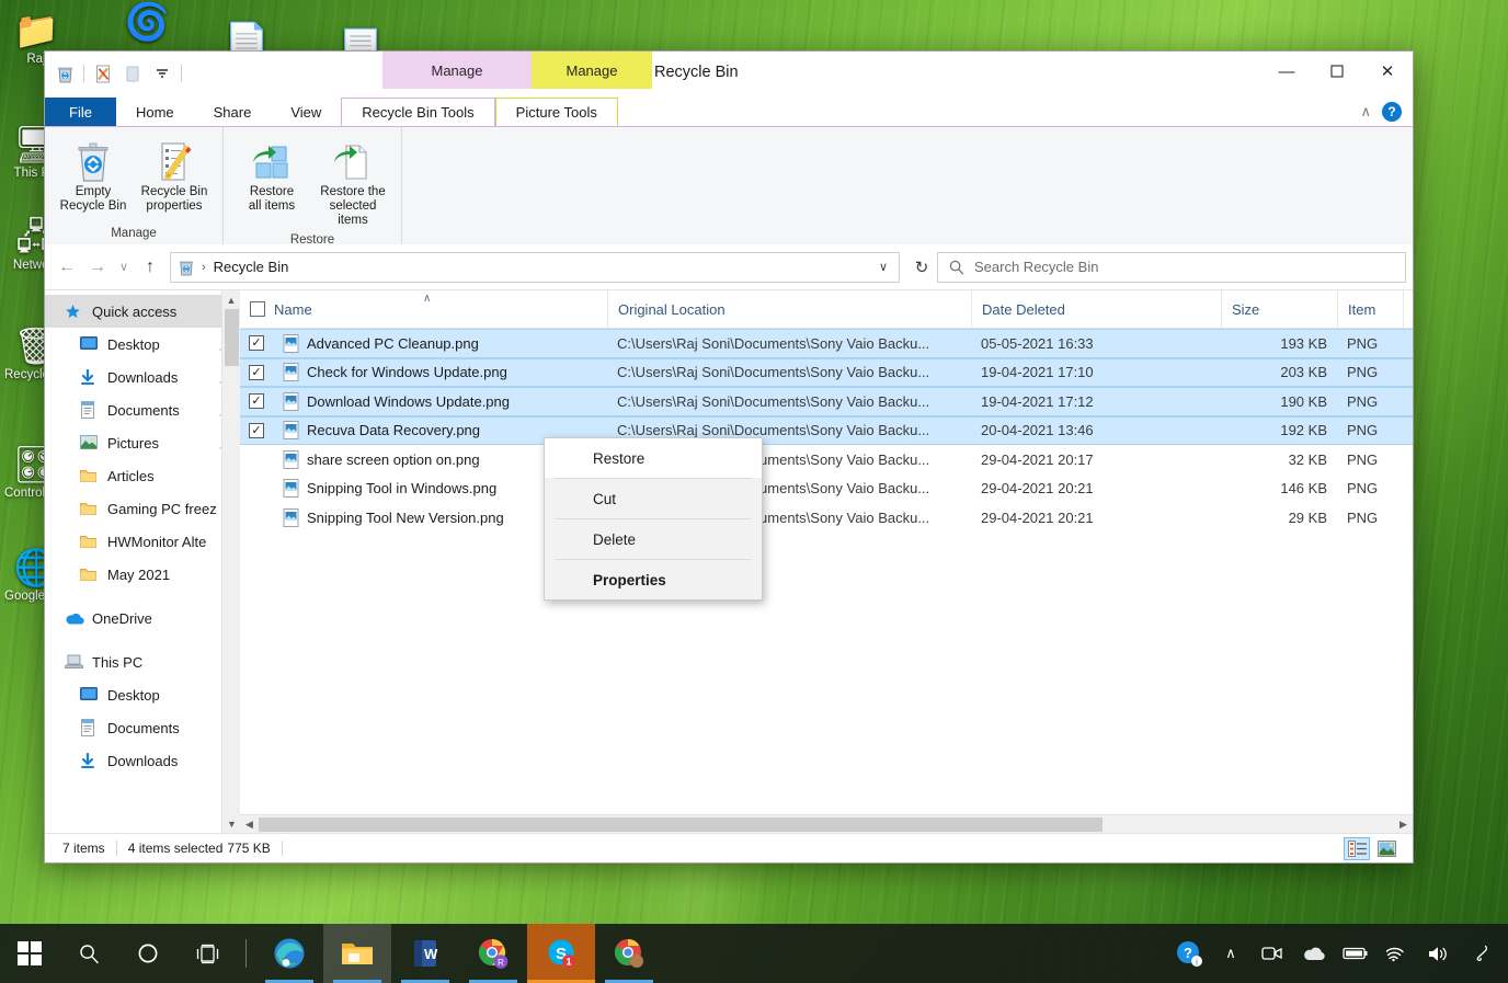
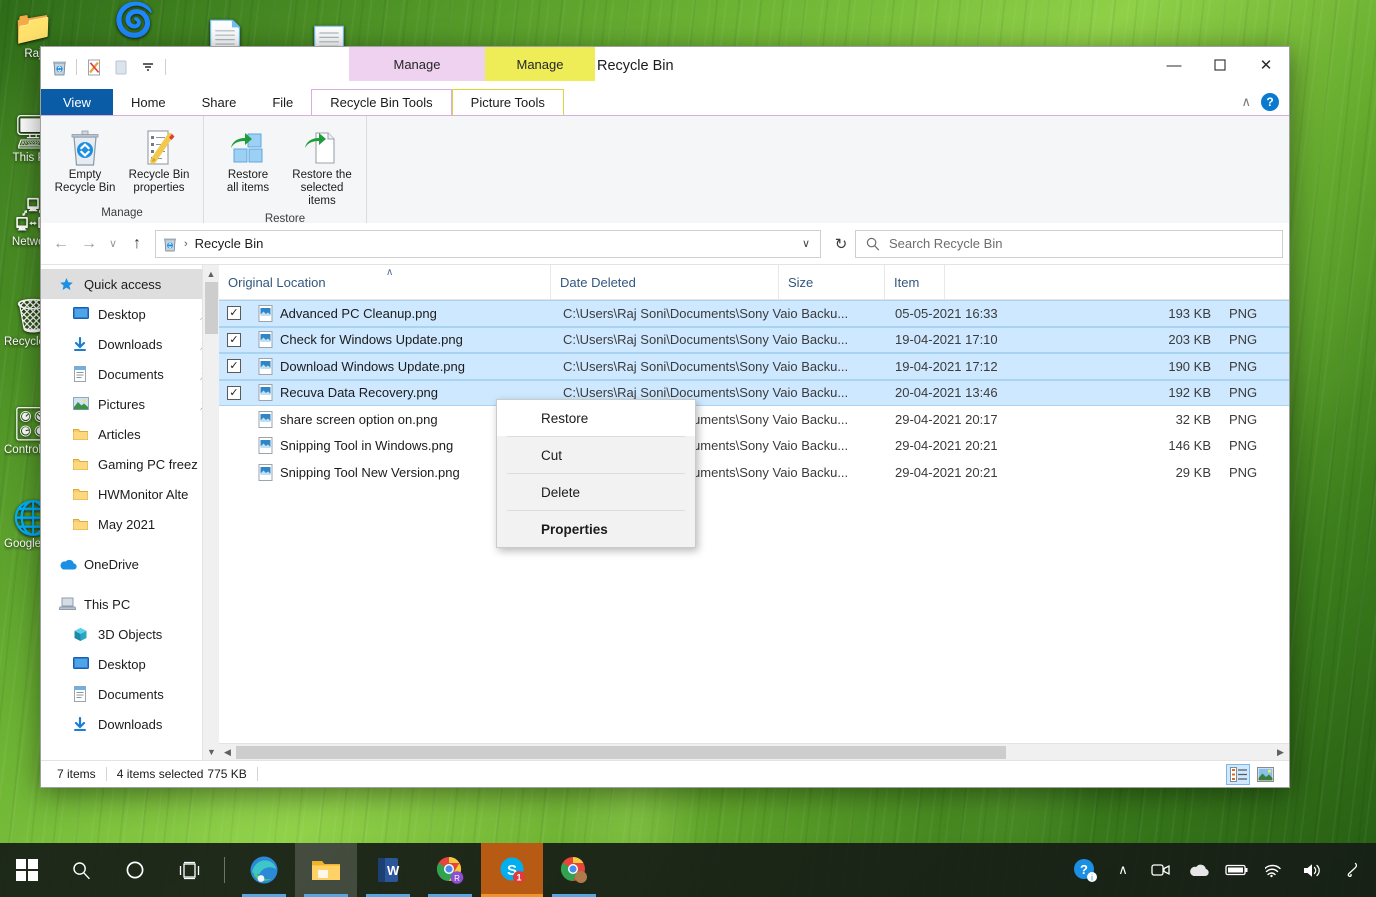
  🌀
  📄
  📃
  📁
  🖥
  🖧
  🗑
  🎛
  🌐
  Manage
  Manage
  Recycle Bin
  —
  ✕
- File
+ View
  Home
  Share
- View
+ File
  Recycle Bin Tools
  Picture Tools
  ∧
  ?
  Empty
  Recycle Bin
  Recycle Bin
  properties
  Manage
  Restore
  all items
  Restore the
  selected items
  Restore
  ←
  →
  ∨
  ↑
  ›
  Recycle Bin
  ∨
  ↻
  Search Recycle Bin
  Quick access
  Desktop
  Downloads
  Documents
  Pictures
  Articles
  Gaming PC freez
  HWMonitor Alte
  May 2021
  OneDrive
  This PC
+ 3D Objects
  Desktop
  Documents
  Downloads
  ▲
  ▼
- Name
  Original Location
  Date Deleted
  Size
  Item
  ∧
  ✓
  Advanced PC Cleanup.png
  C:\Users\Raj Soni\Documents\Sony Vaio Backu...
  05-05-2021 16:33
  193 KB
  PNG
  ✓
  Check for Windows Update.png
  C:\Users\Raj Soni\Documents\Sony Vaio Backu...
  19-04-2021 17:10
  203 KB
  PNG
  ✓
  Download Windows Update.png
  C:\Users\Raj Soni\Documents\Sony Vaio Backu...
  19-04-2021 17:12
  190 KB
  PNG
  ✓
  Recuva Data Recovery.png
  C:\Users\Raj Soni\Documents\Sony Vaio Backu...
  20-04-2021 13:46
  192 KB
  PNG
  share screen option on.png
  29-04-2021 20:17
  32 KB
  PNG
  Snipping Tool in Windows.png
  29-04-2021 20:21
  146 KB
  PNG
  Snipping Tool New Version.png
  29-04-2021 20:21
  29 KB
  PNG
  ◀
  ▶
  7 items
  4 items selected
  775 KB
  Restore
  Cut
  Delete
  Properties
  W
  R
  S
  1
  ?
  i
  ∧
